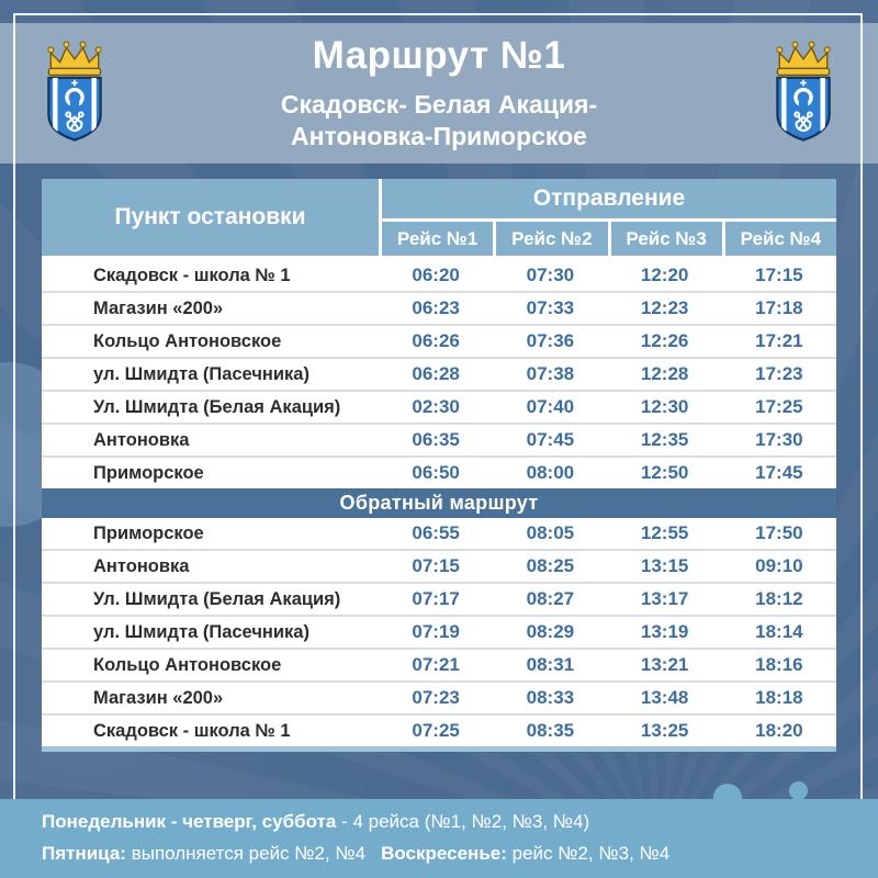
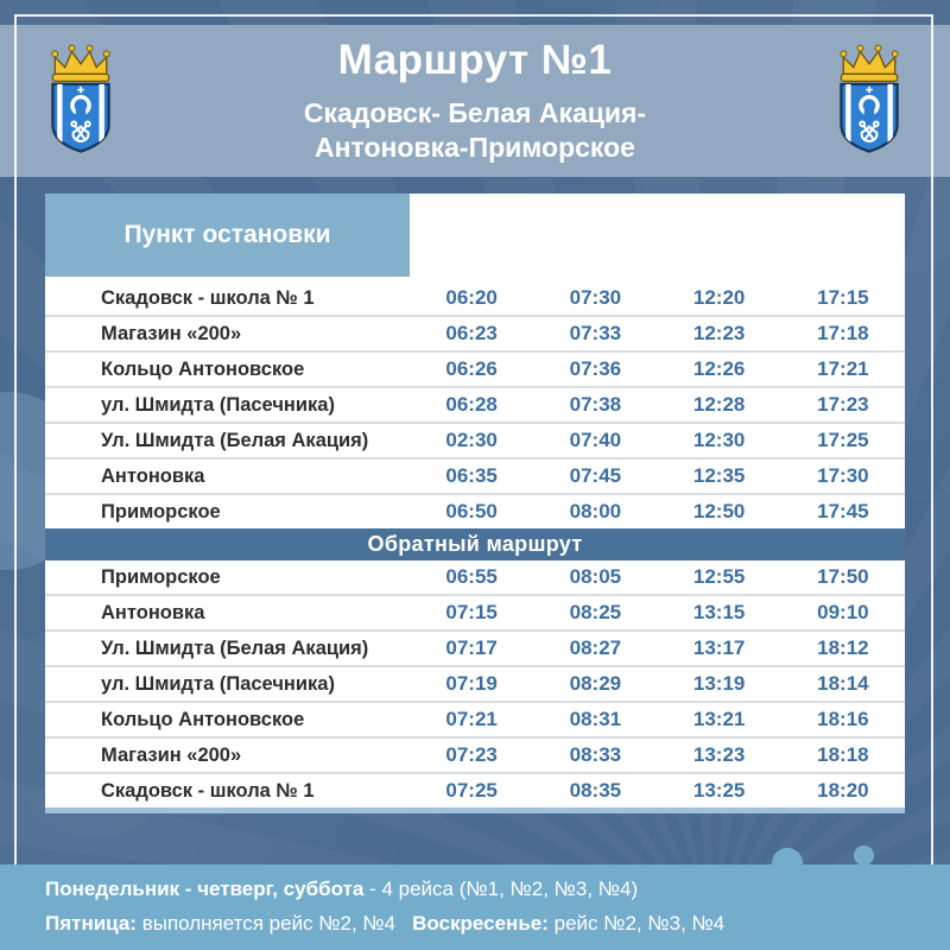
  Маршрут №1
  Скадовск- Белая Акация-
  Антоновка-Приморское
  Пункт остановки
- Отправление
- Рейс №1
- Рейс №2
- Рейс №3
- Рейс №4
  Скадовск - школа № 1
  06:20
  07:30
  12:20
  17:15
  Магазин «200»
  06:23
  07:33
  12:23
  17:18
  Кольцо Антоновское
  06:26
  07:36
  12:26
  17:21
  ул. Шмидта (Пасечника)
  06:28
  07:38
  12:28
  17:23
  Ул. Шмидта (Белая Акация)
  02:30
  07:40
  12:30
  17:25
  Антоновка
  06:35
  07:45
  12:35
  17:30
  Приморское
  06:50
  08:00
  12:50
  17:45
  Обратный маршрут
  Приморское
  06:55
  08:05
  12:55
  17:50
  Антоновка
  07:15
  08:25
  13:15
  09:10
  Ул. Шмидта (Белая Акация)
  07:17
  08:27
  13:17
  18:12
  ул. Шмидта (Пасечника)
  07:19
  08:29
  13:19
  18:14
  Кольцо Антоновское
  07:21
  08:31
  13:21
  18:16
  Магазин «200»
  07:23
  08:33
- 13:48
+ 13:23
  18:18
  Скадовск - школа № 1
  07:25
  08:35
  13:25
  18:20
  Понедельник - четверг, суббота - 4 рейса (№1, №2, №3, №4)
  Пятница: выполняется рейс №2, №4 Воскресенье: рейс №2, №3, №4
